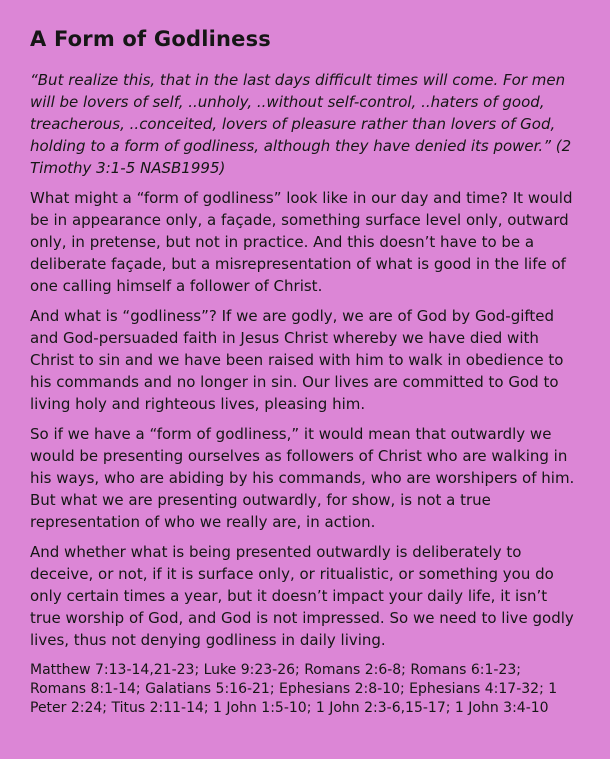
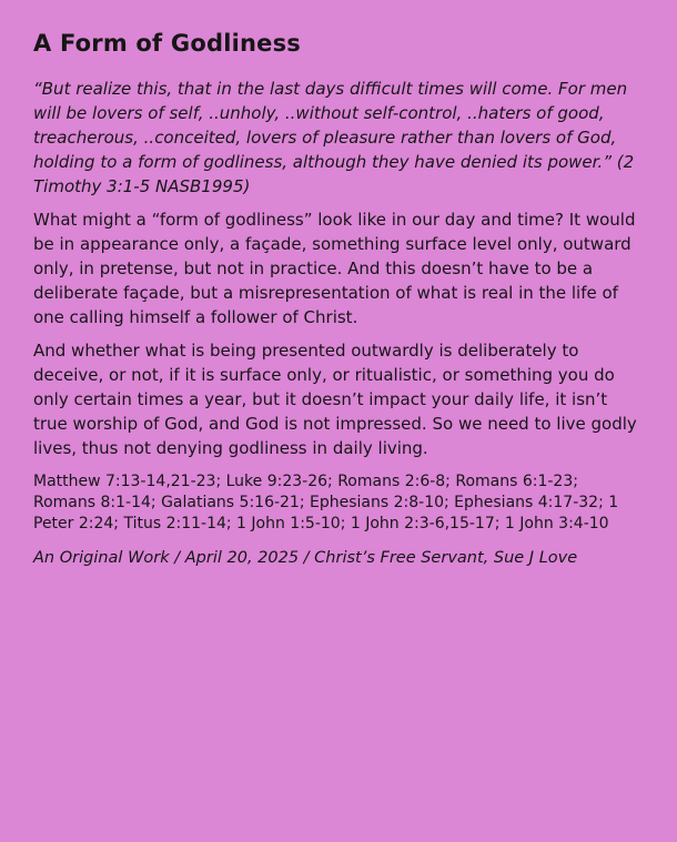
  A Form of Godliness
  “But realize this, that in the last days difficult times will come. For men will be lovers of self, ..unholy, ..without self-control, ..haters of good, treacherous, ..conceited, lovers of pleasure rather than lovers of God, holding to a form of godliness, although they have denied its power.” (2 Timothy 3:1-5 NASB1995)
- What might a “form of godliness” look like in our day and time? It would be in appearance only, a façade, something surface level only, outward only, in pretense, but not in practice. And this doesn’t have to be a deliberate façade, but a misrepresentation of what is good in the life of one calling himself a follower of Christ.
+ What might a “form of godliness” look like in our day and time? It would be in appearance only, a façade, something surface level only, outward only, in pretense, but not in practice. And this doesn’t have to be a deliberate façade, but a misrepresentation of what is real in the life of one calling himself a follower of Christ.
- And what is “godliness”? If we are godly, we are of God by God-gifted and God-persuaded faith in Jesus Christ whereby we have died with Christ to sin and we have been raised with him to walk in obedience to his commands and no longer in sin. Our lives are committed to God to living holy and righteous lives, pleasing him.
- So if we have a “form of godliness,” it would mean that outwardly we would be presenting ourselves as followers of Christ who are walking in his ways, who are abiding by his commands, who are worshipers of him. But what we are presenting outwardly, for show, is not a true representation of who we really are, in action.
  And whether what is being presented outwardly is deliberately to deceive, or not, if it is surface only, or ritualistic, or something you do only certain times a year, but it doesn’t impact your daily life, it isn’t true worship of God, and God is not impressed. So we need to live godly lives, thus not denying godliness in daily living.
  Matthew 7:13-14,21-23; Luke 9:23-26; Romans 2:6-8; Romans 6:1-23; Romans 8:1-14; Galatians 5:16-21; Ephesians 2:8-10; Ephesians 4:17-32; 1 Peter 2:24; Titus 2:11-14; 1 John 1:5-10; 1 John 2:3-6,15-17; 1 John 3:4-10
+ An Original Work / April 20, 2025 / Christ’s Free Servant, Sue J Love
